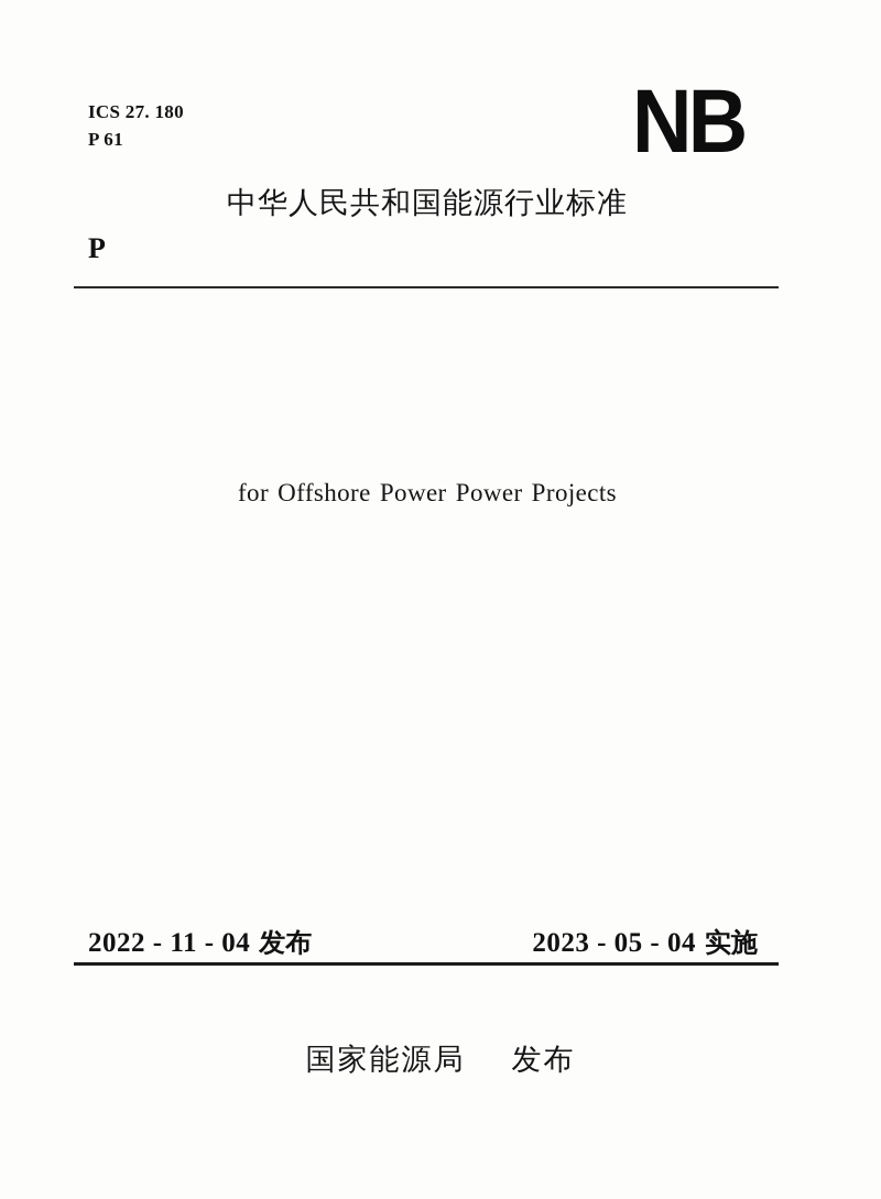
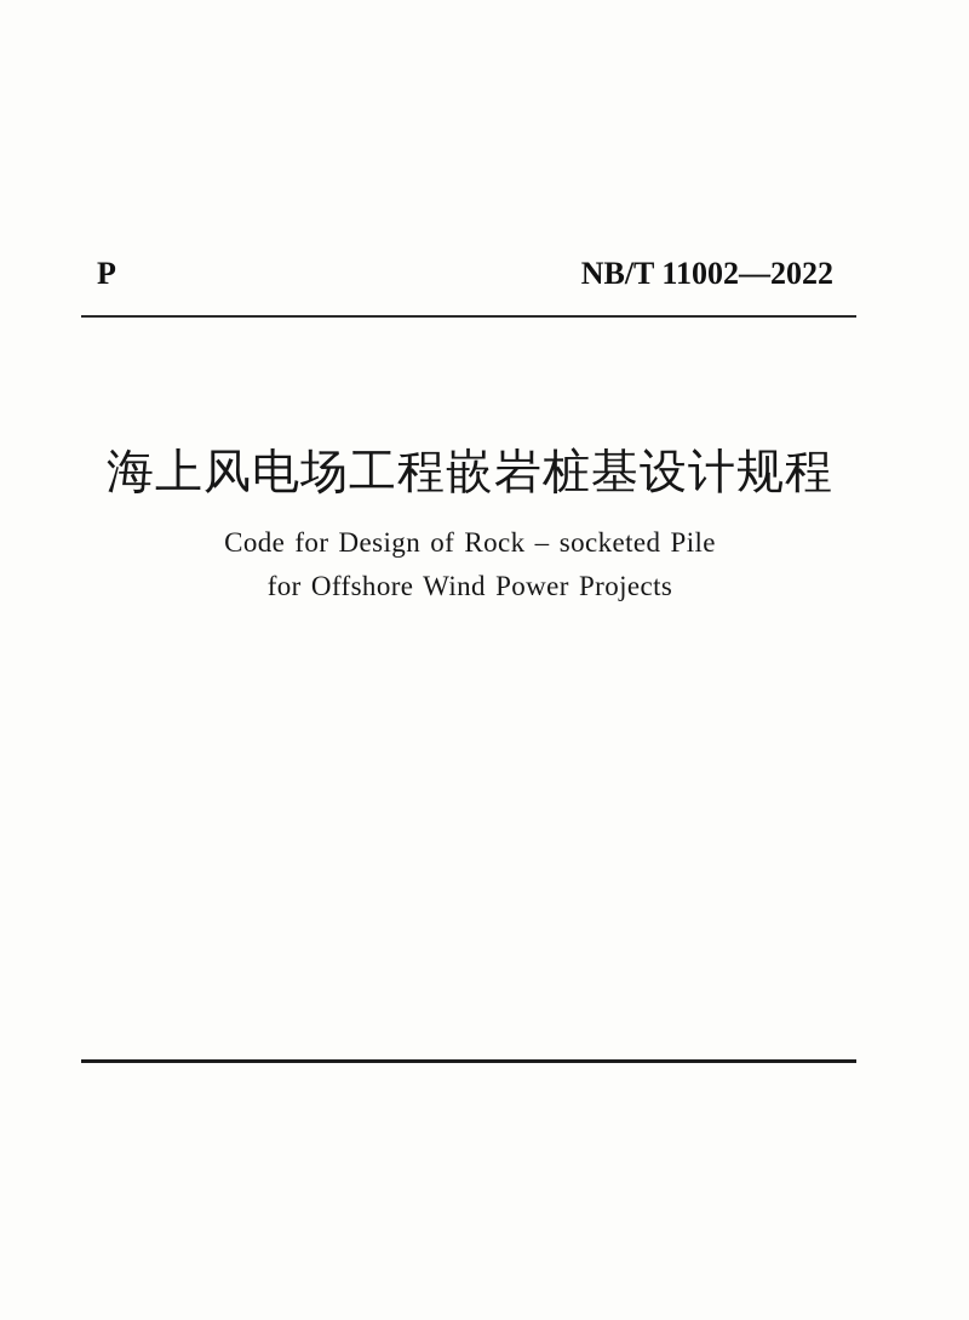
- ICS 27. 180
- P 61
- NB
- 中华人民共和国能源行业标准
  P
+ NB/T 11002—2022
+ 海上风电场工程嵌岩桩基设计规程
+ Code for Design of Rock – socketed Pile
- for Offshore Power Power Projects
+ for Offshore Wind Power Projects
- 2022 - 11 - 04 发布
- 2023 - 05 - 04 实施
- 国家能源局 发布
